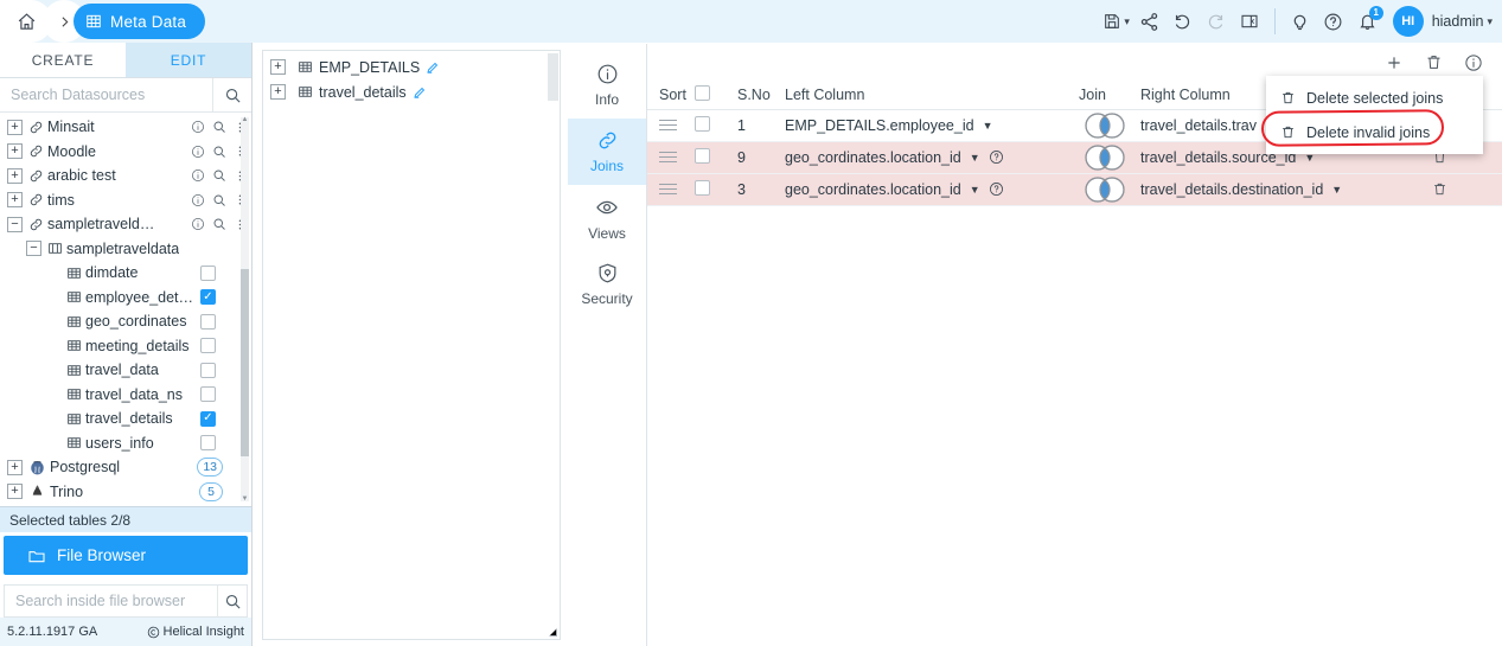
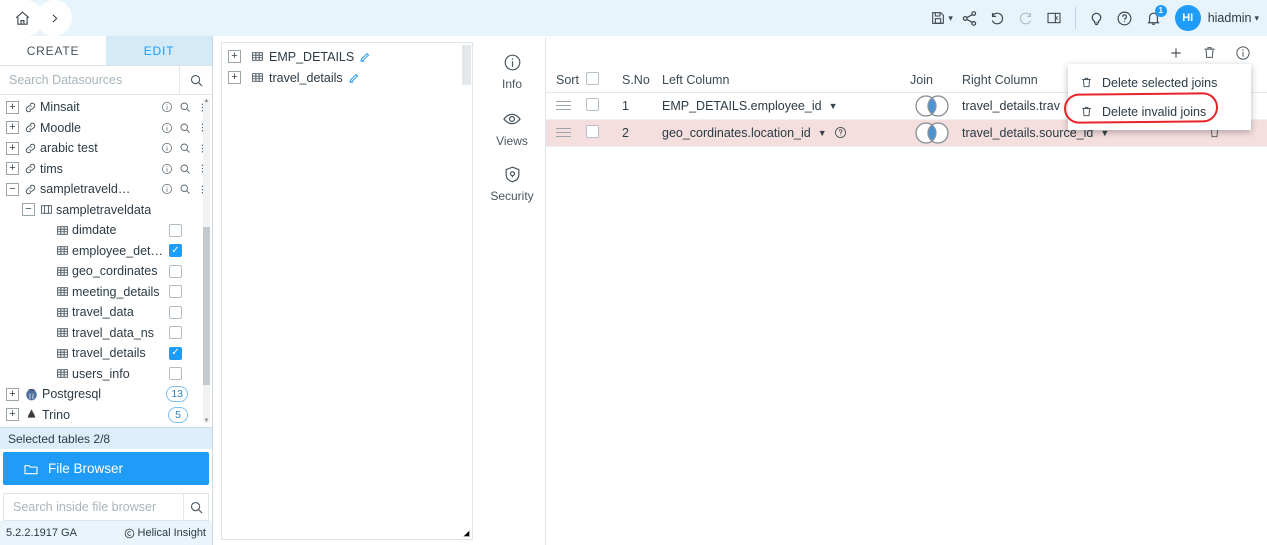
- Meta Data
  ▾
  1
  HI
  hiadmin
  ▾
  CREATE
  EDIT
  Search Datasources
  +
  Minsait
  +
  Moodle
  +
  arabic test
  +
  tims
  −
  sampletraveld…
  −
  sampletraveldata
  dimdate
  employee_details
  ✓
  geo_cordinates
  meeting_details
  travel_data
  travel_data_ns
  travel_details
  ✓
  users_info
  +
  Postgresql
  13
  +
  Trino
  5
  Selected tables 2/8
  File Browser
  Search inside file browser
- 5.2.11.1917 GA
+ 5.2.2.1917 GA
  Helical Insight
  +
  EMP_DETAILS
  +
  travel_details
  Info
- Joins
  Views
  Security
  Sort		S.No	Left Column	Join	Right Column
  		1	EMP_DETAILS.employee_id ▼		travel_details.trav
- 		9	geo_cordinates.location_id ▼		travel_details.source_id ▼
+ 		2	geo_cordinates.location_id ▼		travel_details.source_id ▼
- 		3	geo_cordinates.location_id ▼		travel_details.destination_id ▼
  Delete selected joins
  Delete invalid joins
